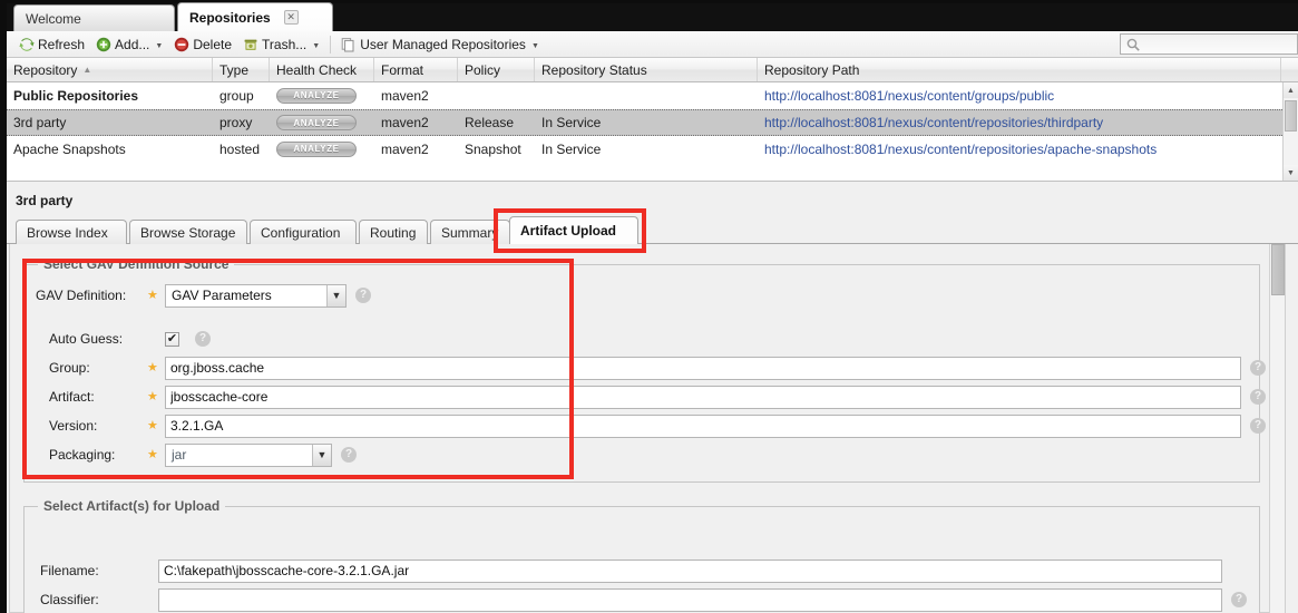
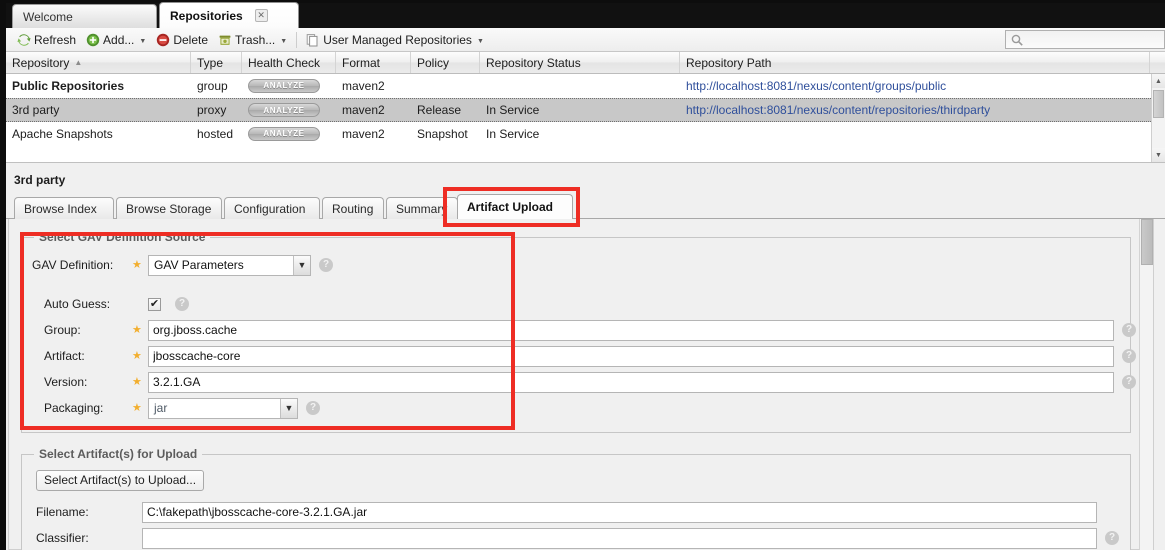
  Welcome
  Repositories
  ✕
  Refresh
  Add...
  Delete
  Trash...
  User Managed Repositories
  Repository
  ▲
  Type
  Health Check
  Format
  Policy
  Repository Status
  Repository Path
  Public Repositories
  group
  ANALYZE
  maven2
  http://localhost:8081/nexus/content/groups/public
  3rd party
  proxy
  ANALYZE
  maven2
  Release
  In Service
  http://localhost:8081/nexus/content/repositories/thirdparty
  Apache Snapshots
  hosted
  ANALYZE
  maven2
  Snapshot
  In Service
- http://localhost:8081/nexus/content/repositories/apache-snapshots
  3rd party
  Browse Index
  Browse Storage
  Configuration
  Routing
  Summary
  Artifact Upload
  Select GAV Definition Source
  GAV Definition:
  ★
  GAV Parameters
  ▼
  ?
  Auto Guess:
  ✔
  ?
  Group:
  ★
  org.jboss.cache
  ?
  Artifact:
  ★
  jbosscache-core
  ?
  Version:
  ★
  3.2.1.GA
  ?
  Packaging:
  ★
  jar
  ▼
  ?
  Select Artifact(s) for Upload
+ Select Artifact(s) to Upload...
  Filename:
  C:\fakepath\jbosscache-core-3.2.1.GA.jar
  Classifier:
  ?
